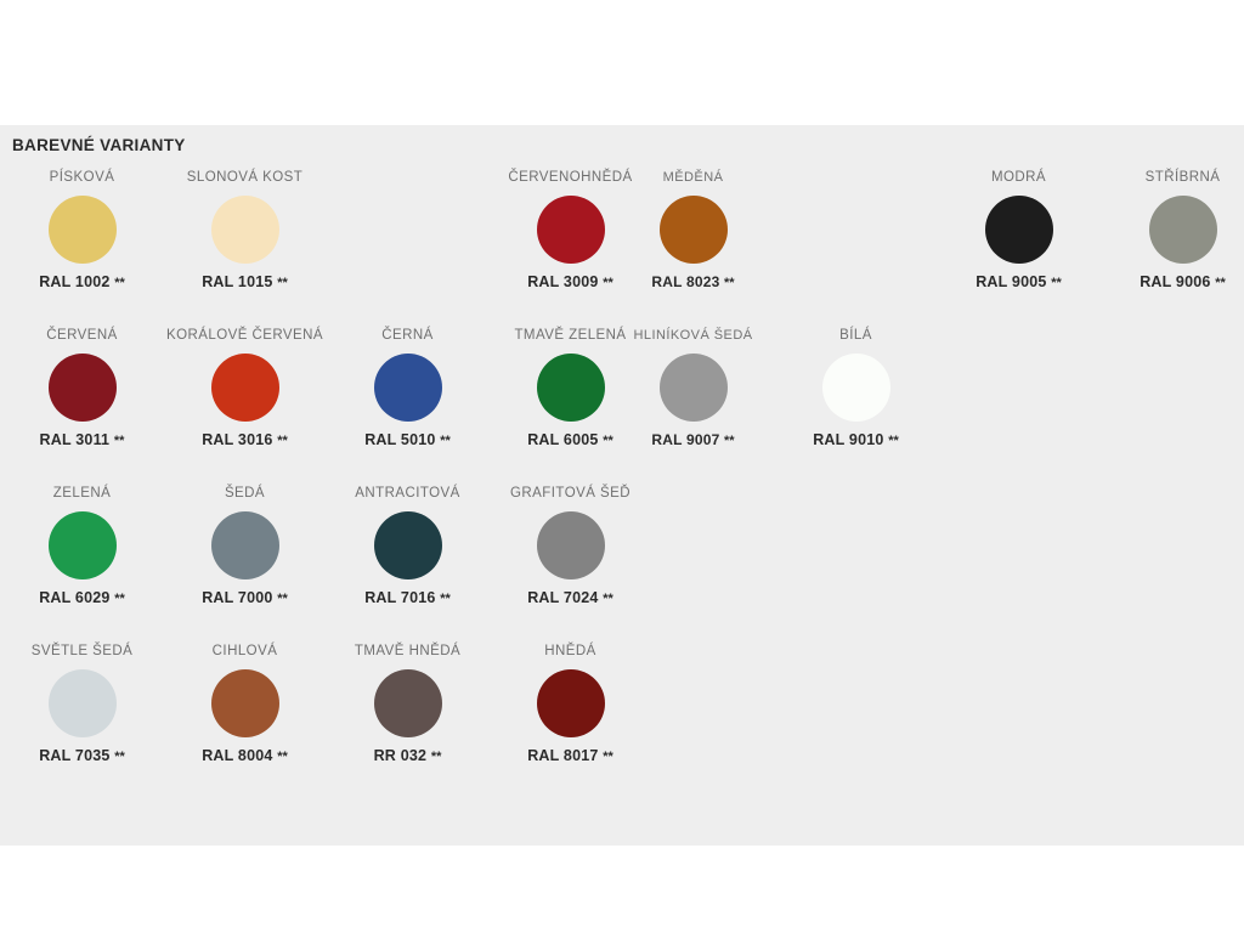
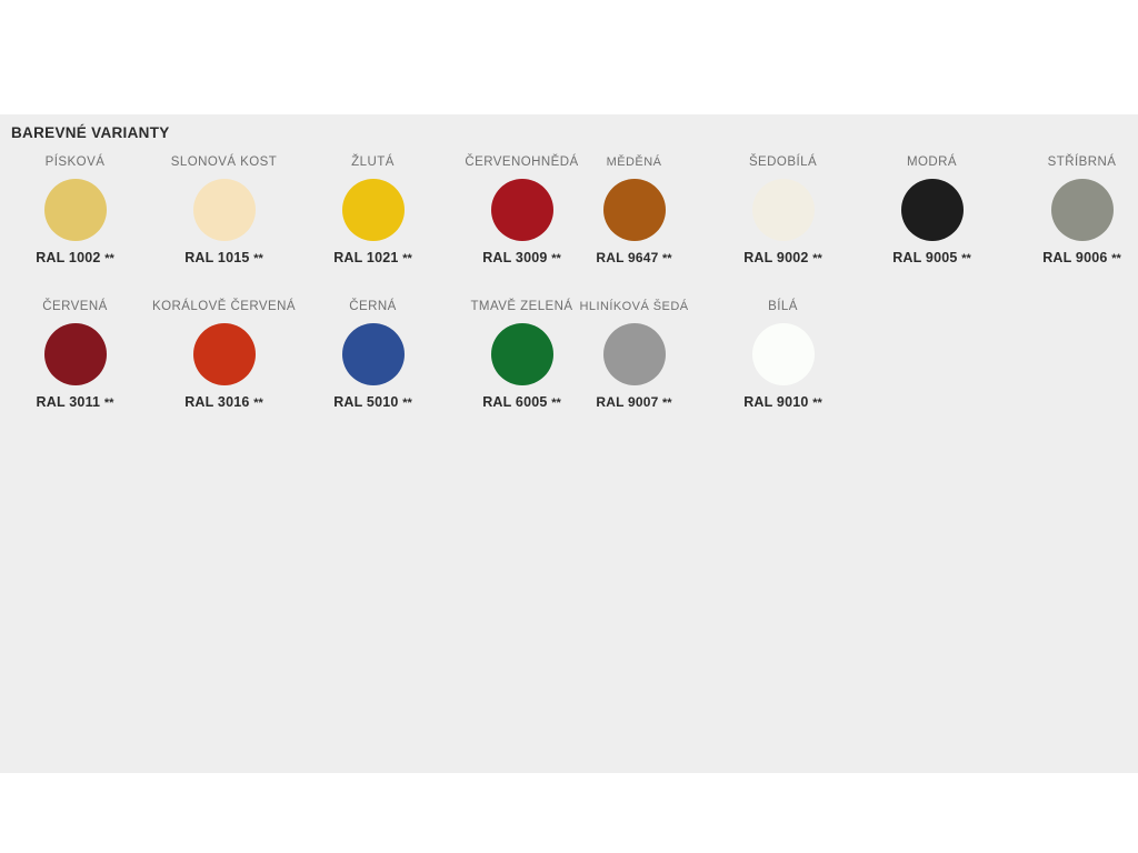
  BAREVNÉ VARIANTY
  PÍSKOVÁ
  RAL 1002 **
  SLONOVÁ KOST
  RAL 1015 **
+ ŽLUTÁ
+ RAL 1021 **
  ČERVENOHNĚDÁ
  RAL 3009 **
  MĚDĚNÁ
- RAL 8023 **
+ RAL 9647 **
+ ŠEDOBÍLÁ
+ RAL 9002 **
  MODRÁ
  RAL 9005 **
  STŘÍBRNÁ
  RAL 9006 **
  ČERVENÁ
  RAL 3011 **
  KORÁLOVĚ ČERVENÁ
  RAL 3016 **
  ČERNÁ
  RAL 5010 **
  TMAVĚ ZELENÁ
  RAL 6005 **
  HLINÍKOVÁ ŠEDÁ
  RAL 9007 **
  BÍLÁ
  RAL 9010 **
- ZELENÁ
- RAL 6029 **
- ŠEDÁ
- RAL 7000 **
- ANTRACITOVÁ
- RAL 7016 **
- GRAFITOVÁ ŠEĎ
- RAL 7024 **
- SVĚTLE ŠEDÁ
- RAL 7035 **
- CIHLOVÁ
- RAL 8004 **
- TMAVĚ HNĚDÁ
- RR 032 **
- HNĚDÁ
- RAL 8017 **
